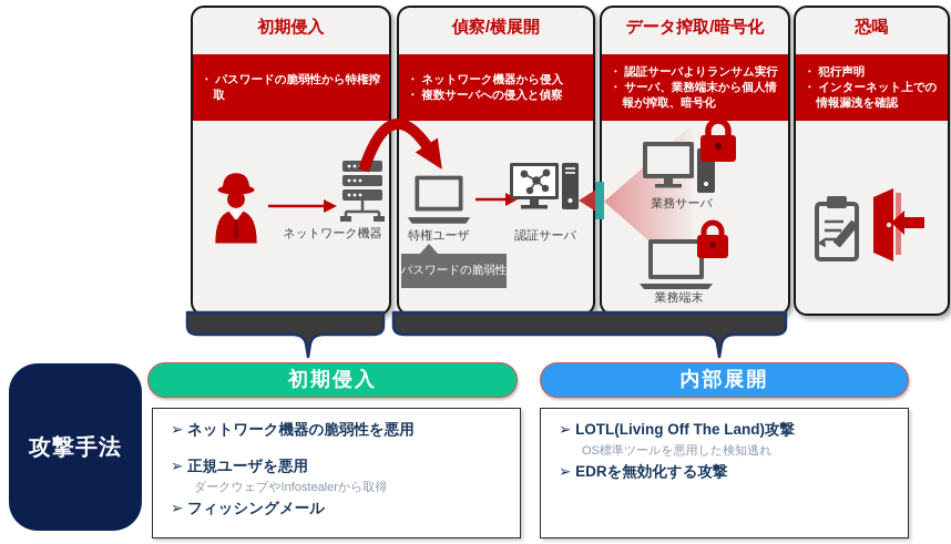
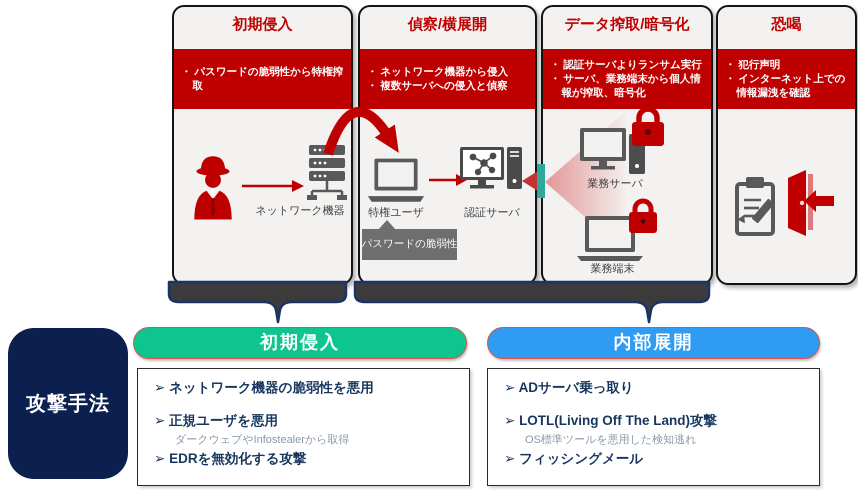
  初期侵入
  パスワードの脆弱性から特権搾取
  偵察/横展開
  ネットワーク機器から侵入
  複数サーバへの侵入と偵察
  データ搾取/暗号化
  認証サーバよりランサム実行
  サーバ、業務端末から個人情報が搾取、暗号化
  恐喝
  犯行声明
  インターネット上での情報漏洩を確認
  ネットワーク機器
  特権ユーザ
  認証サーバ
  パスワードの脆弱性
  業務サーバ
  業務端末
  攻撃手法
  初期侵入
  内部展開
  ネットワーク機器の脆弱性を悪用
  正規ユーザを悪用
  ダークウェブやInfostealerから取得
- フィッシングメール
+ EDRを無効化する攻撃
+ ADサーバ乗っ取り
  LOTL(Living Off The Land)攻撃
  OS標準ツールを悪用した検知逃れ
- EDRを無効化する攻撃
+ フィッシングメール
